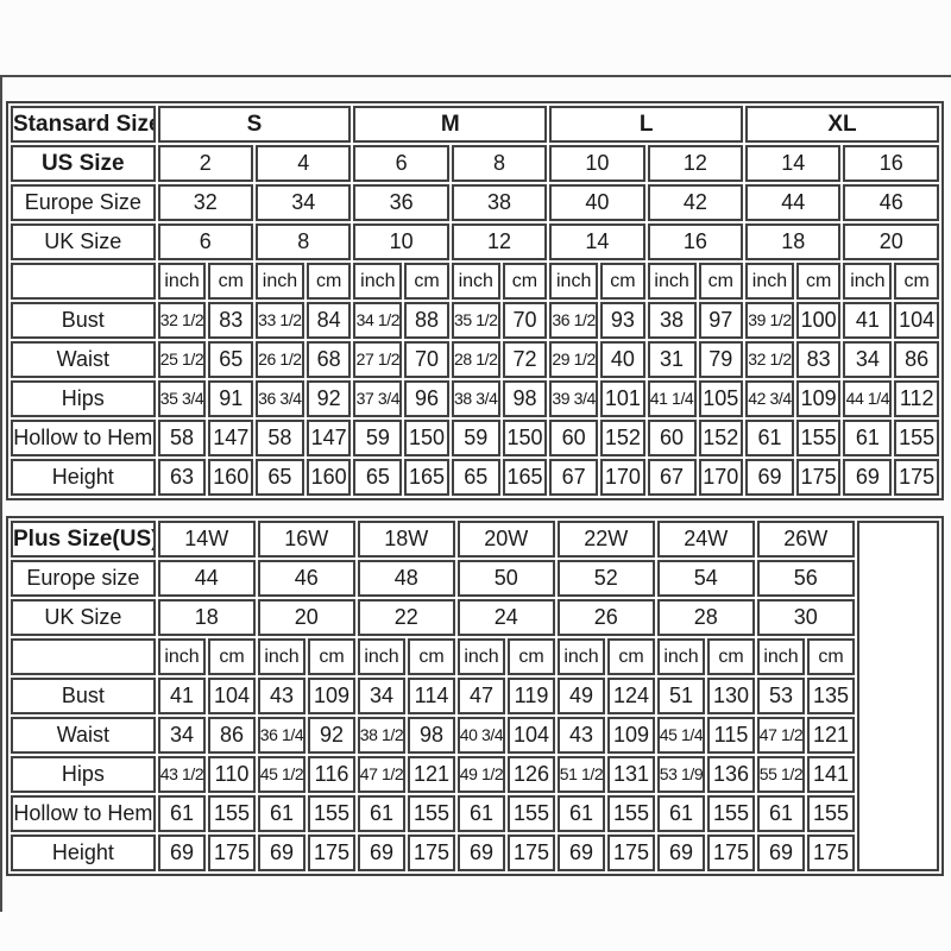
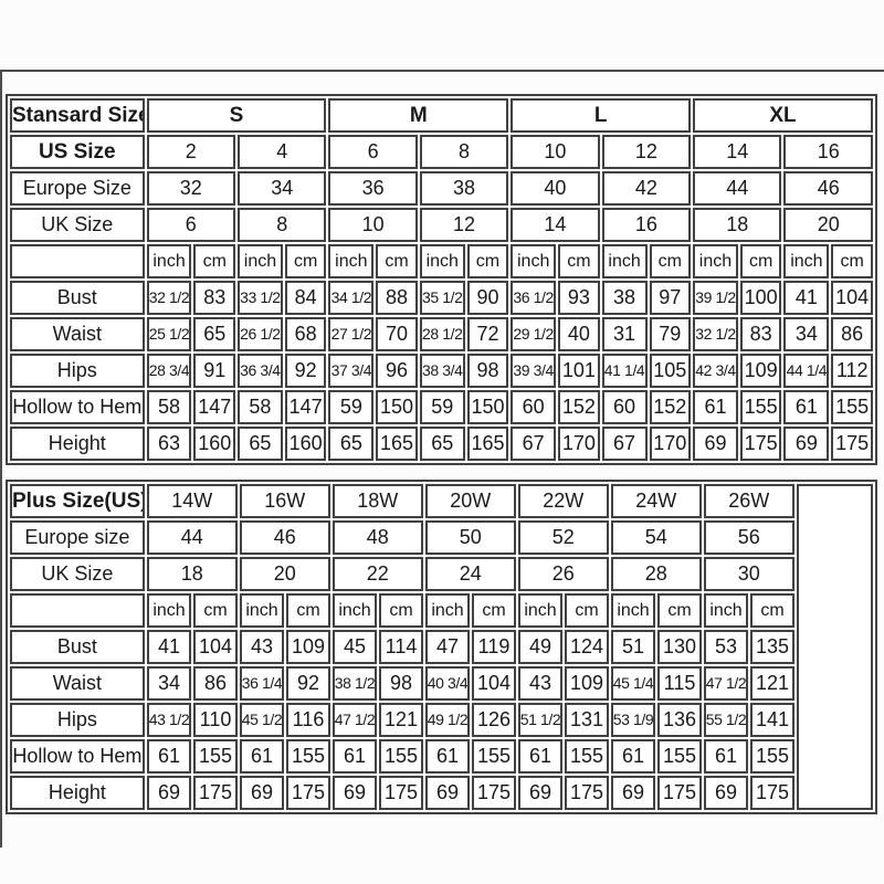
  Stansard Size	S	M	L	XL
  US Size	2	4	6	8	10	12	14	16
  Europe Size	32	34	36	38	40	42	44	46
  UK Size	6	8	10	12	14	16	18	20
  	inch	cm	inch	cm	inch	cm	inch	cm	inch	cm	inch	cm	inch	cm	inch	cm
- Bust	32 1/2	83	33 1/2	84	34 1/2	88	35 1/2	70	36 1/2	93	38	97	39 1/2	100	41	104
+ Bust	32 1/2	83	33 1/2	84	34 1/2	88	35 1/2	90	36 1/2	93	38	97	39 1/2	100	41	104
  Waist	25 1/2	65	26 1/2	68	27 1/2	70	28 1/2	72	29 1/2	40	31	79	32 1/2	83	34	86
- Hips	35 3/4	91	36 3/4	92	37 3/4	96	38 3/4	98	39 3/4	101	41 1/4	105	42 3/4	109	44 1/4	112
+ Hips	28 3/4	91	36 3/4	92	37 3/4	96	38 3/4	98	39 3/4	101	41 1/4	105	42 3/4	109	44 1/4	112
  Hollow to Hem	58	147	58	147	59	150	59	150	60	152	60	152	61	155	61	155
  Height	63	160	65	160	65	165	65	165	67	170	67	170	69	175	69	175
  Plus Size(US)	14W	16W	18W	20W	22W	24W	26W
  Europe size	44	46	48	50	52	54	56
  UK Size	18	20	22	24	26	28	30
  	inch	cm	inch	cm	inch	cm	inch	cm	inch	cm	inch	cm	inch	cm
- Bust	41	104	43	109	34	114	47	119	49	124	51	130	53	135
+ Bust	41	104	43	109	45	114	47	119	49	124	51	130	53	135
  Waist	34	86	36 1/4	92	38 1/2	98	40 3/4	104	43	109	45 1/4	115	47 1/2	121
  Hips	43 1/2	110	45 1/2	116	47 1/2	121	49 1/2	126	51 1/2	131	53 1/9	136	55 1/2	141
  Hollow to Hem	61	155	61	155	61	155	61	155	61	155	61	155	61	155
  Height	69	175	69	175	69	175	69	175	69	175	69	175	69	175
